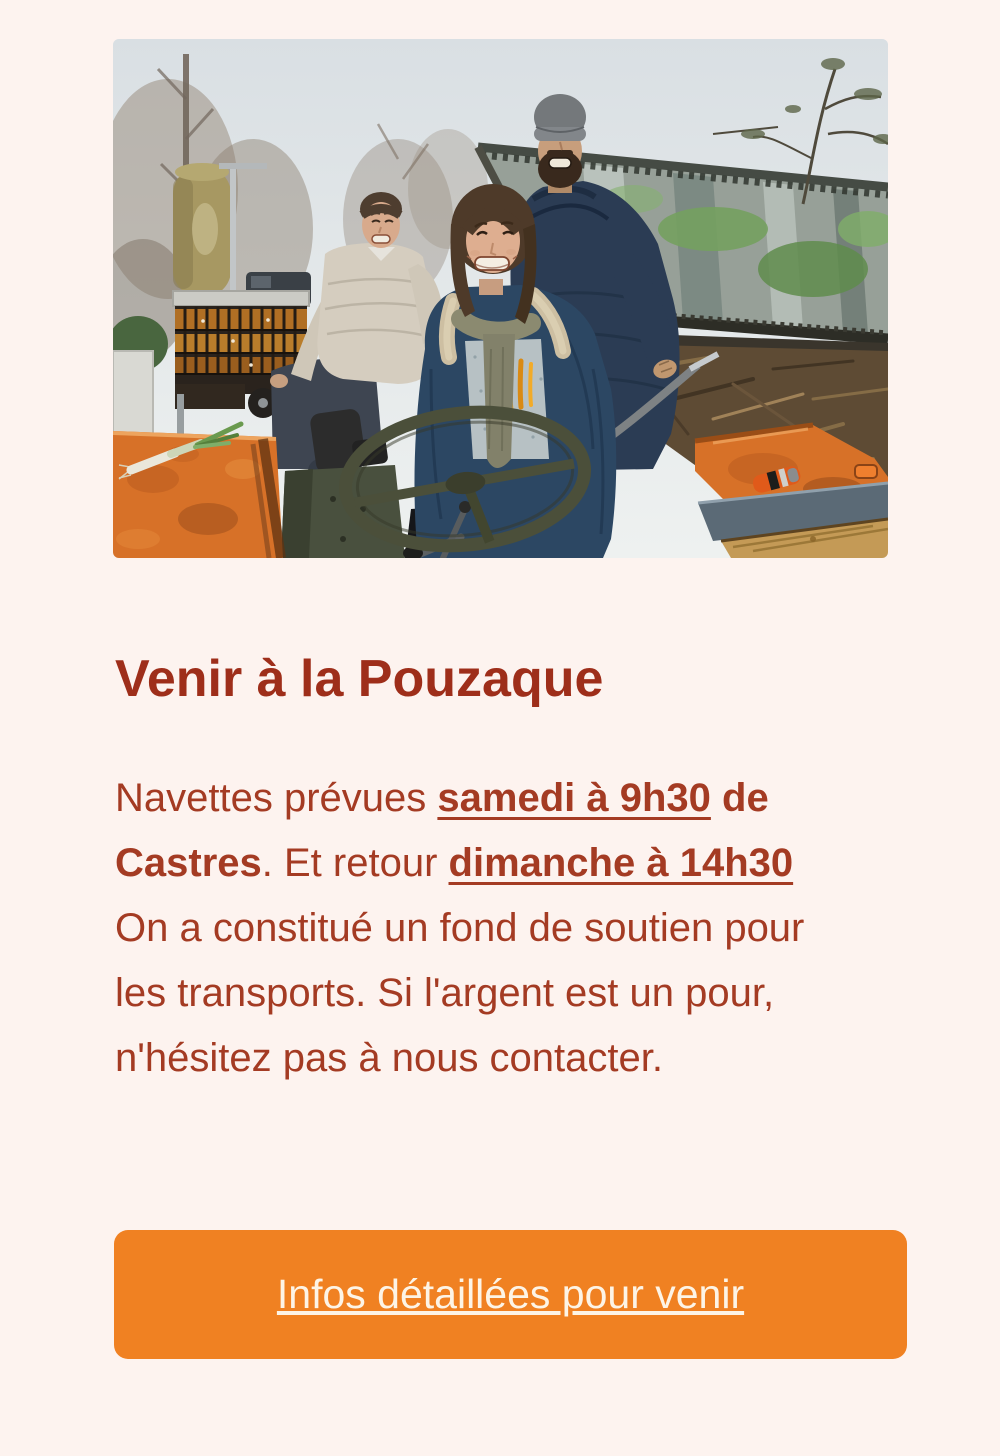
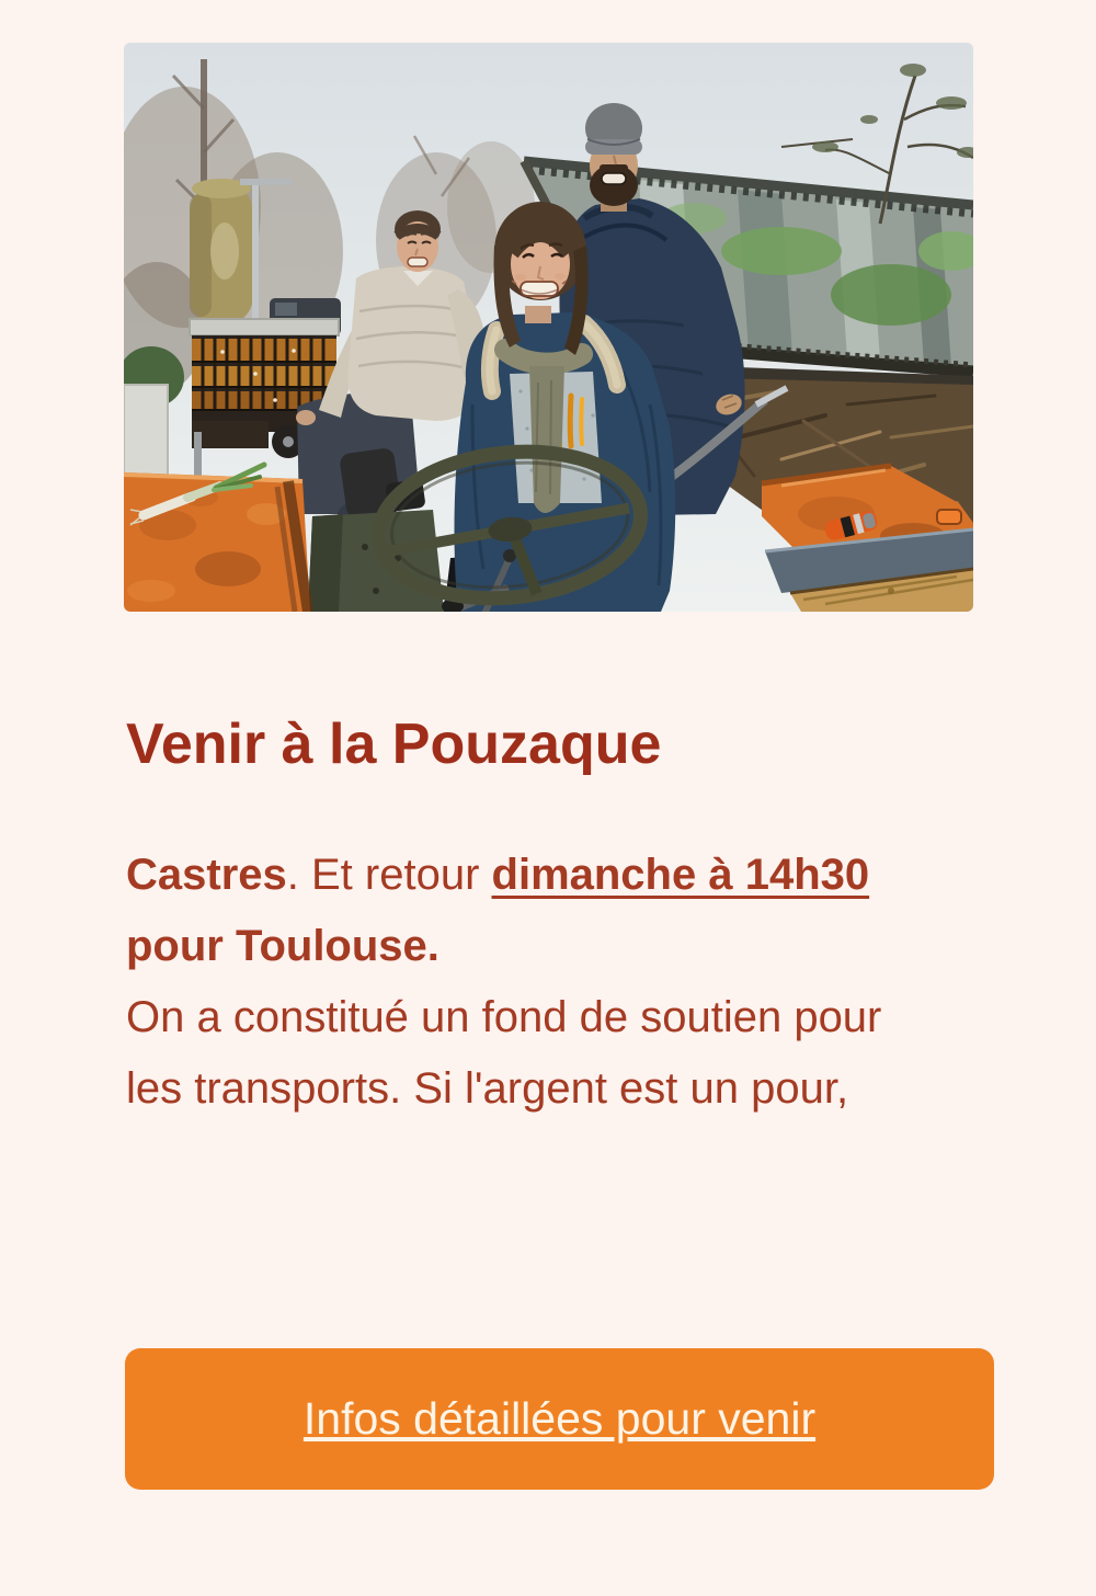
  Venir à la Pouzaque
- Navettes prévues samedi à 9h30 de
  Castres. Et retour dimanche à 14h30
+ pour Toulouse.
  On a constitué un fond de soutien pour
  les transports. Si l'argent est un pour,
- n'hésitez pas à nous contacter.
  Infos détaillées pour venir
